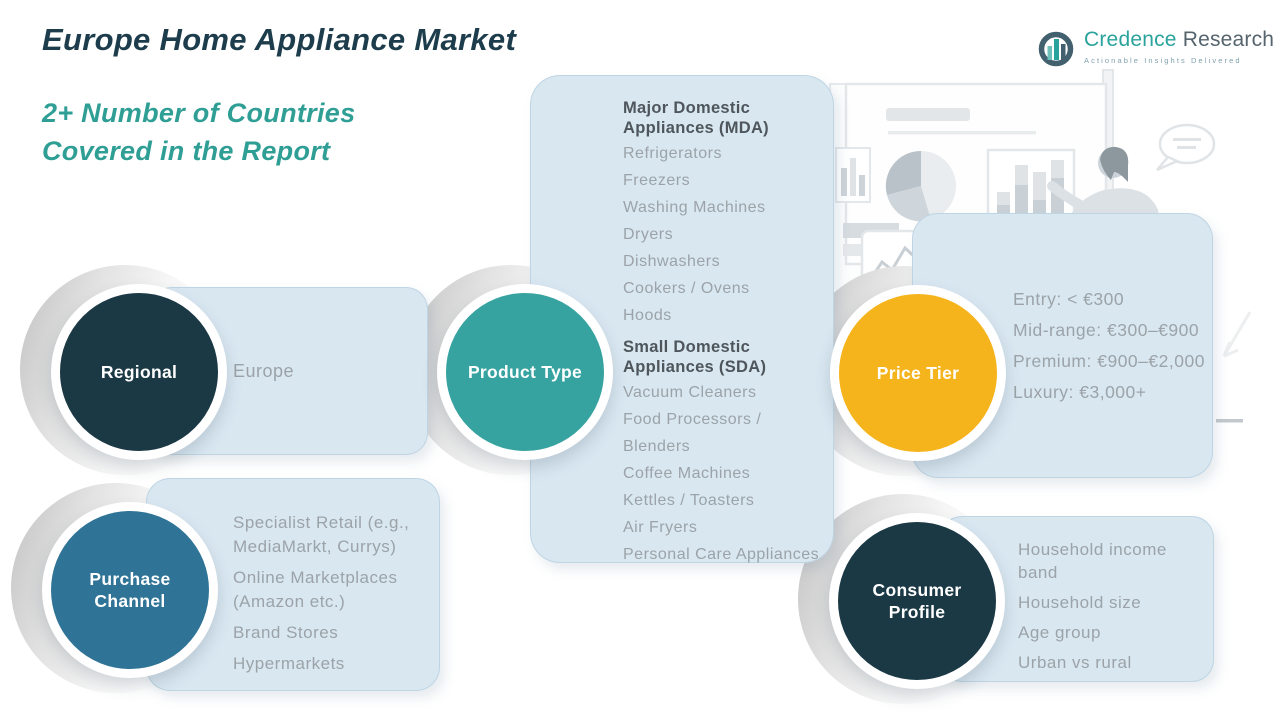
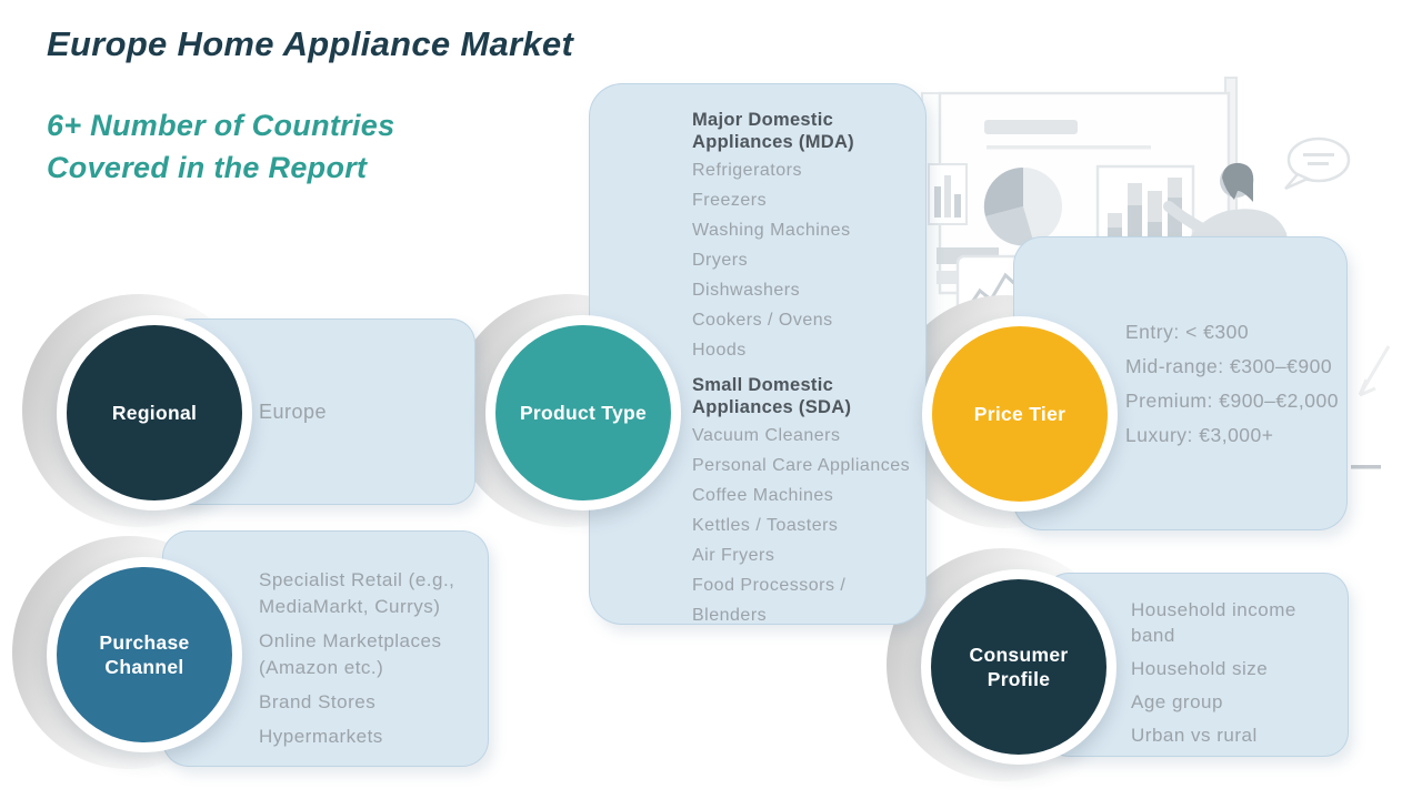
  Europe Home Appliance Market
- 2+ Number of Countries
+ 6+ Number of Countries
  Covered in the Report
- Credence Research
- Actionable Insights Delivered
  Europe
  Regional
  Major Domestic Appliances (MDA)
  Refrigerators
  Freezers
  Washing Machines
  Dryers
  Dishwashers
  Cookers / Ovens
  Hoods
  Small Domestic Appliances (SDA)
  Vacuum Cleaners
- Food Processors / Blenders
+ Personal Care Appliances
  Coffee Machines
  Kettles / Toasters
  Air Fryers
- Personal Care Appliances
+ Food Processors / Blenders
  Product Type
  Entry: < €300
  Mid-range: €300–€900
  Premium: €900–€2,000
  Luxury: €3,000+
  Price Tier
  Specialist Retail (e.g., MediaMarkt, Currys)
  Online Marketplaces (Amazon etc.)
  Brand Stores
  Hypermarkets
  Purchase Channel
  Household income band
  Household size
  Age group
  Urban vs rural
  Consumer Profile
